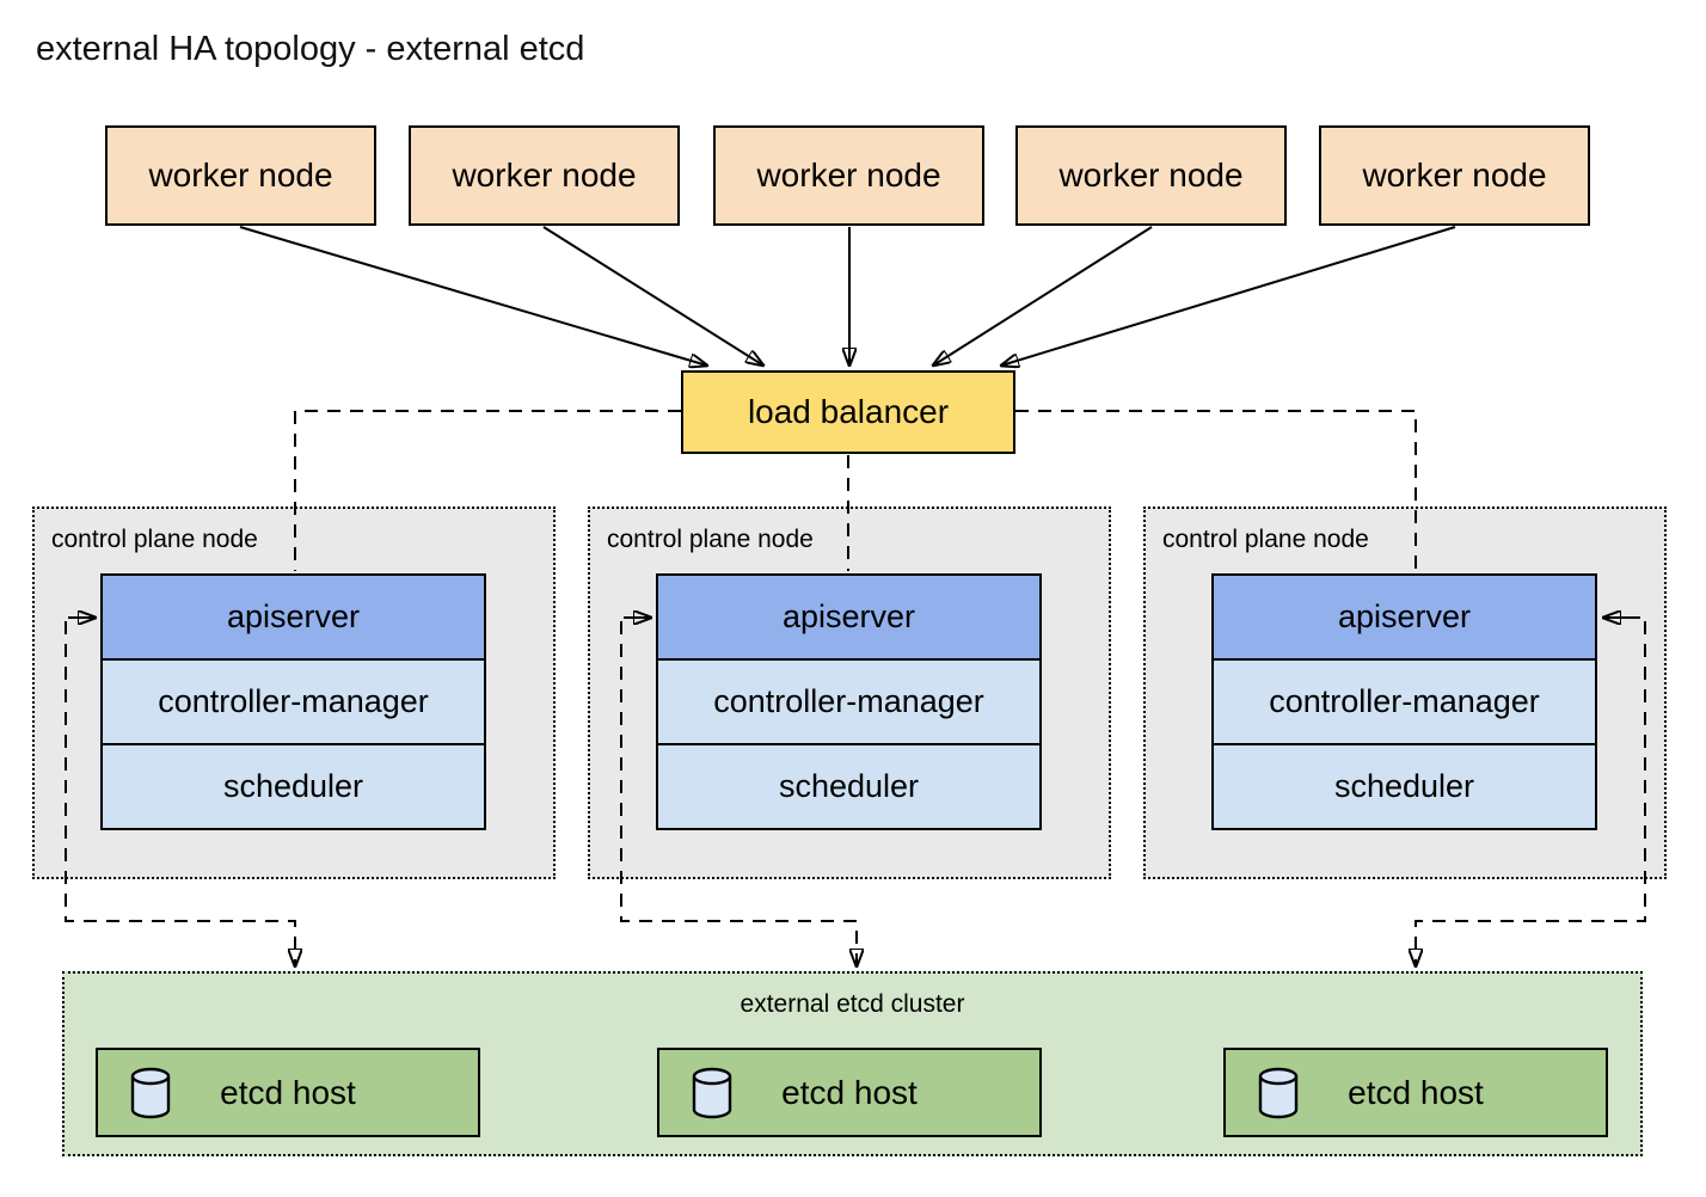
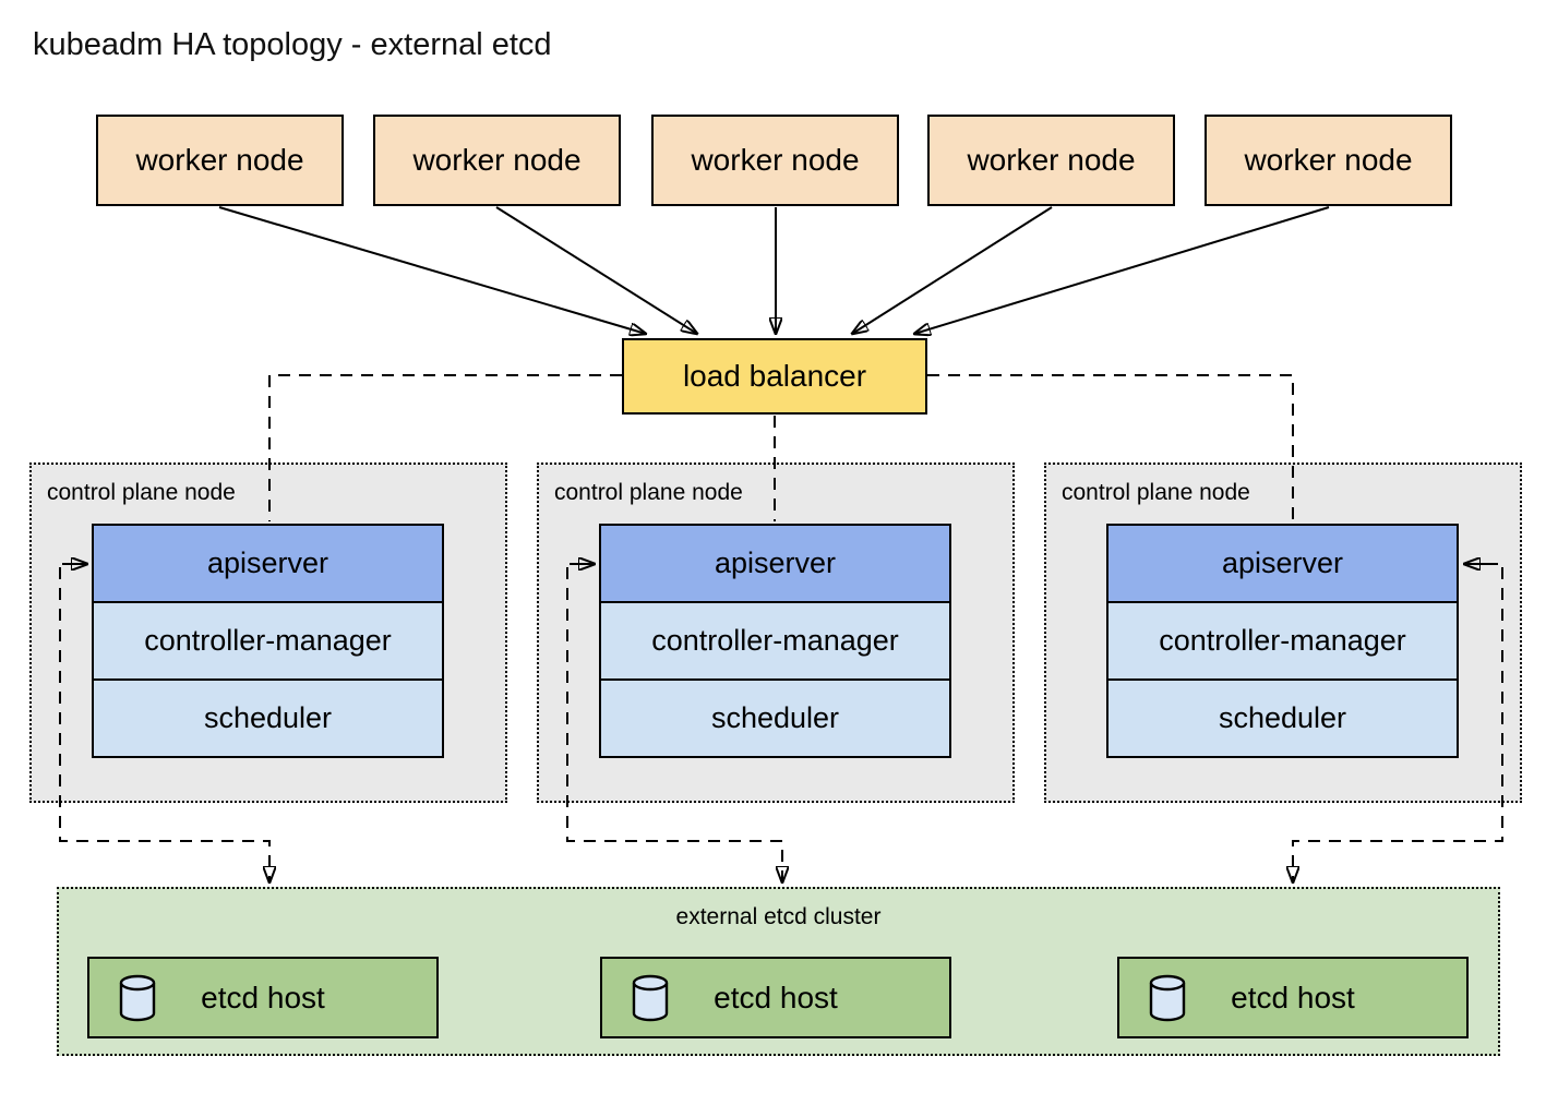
- external HA topology - external etcd
+ kubeadm HA topology - external etcd
  worker node
  worker node
  worker node
  worker node
  worker node
  load balancer
  control plane node
  apiserver
  controller-manager
  scheduler
  control plane node
  apiserver
  controller-manager
  scheduler
  control plane node
  apiserver
  controller-manager
  scheduler
  external etcd cluster
  etcd host
  etcd host
  etcd host
